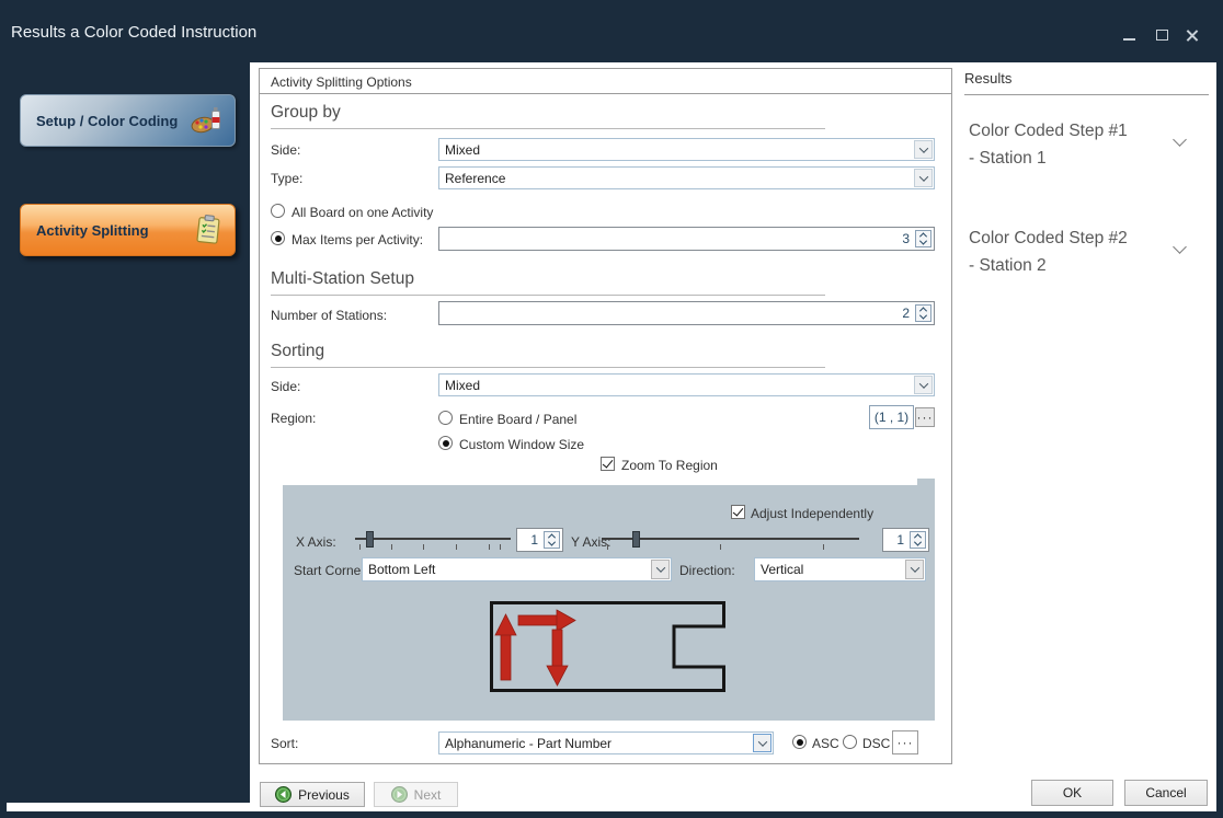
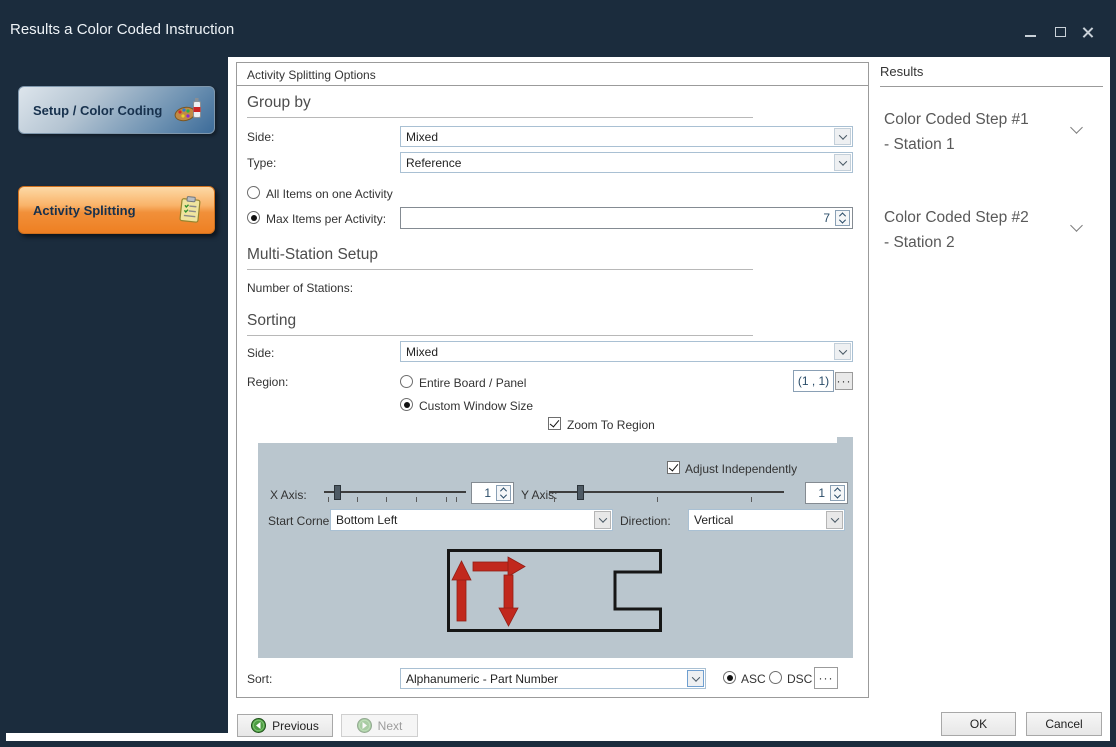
  Results a Color Coded Instruction
  Setup / Color Coding
  Activity Splitting
  Activity Splitting Options
  Group by
  Side:
  Mixed
  Type:
  Reference
- All Board on one Activity
+ All Items on one Activity
  Max Items per Activity:
- 3
+ 7
  Multi-Station Setup
  Number of Stations:
- 2
  Sorting
  Side:
  Mixed
  Region:
  Entire Board / Panel
  (1 , 1)
  ···
  Custom Window Size
  Zoom To Region
  Adjust Independently
  X Axis:
  1
  Y Axis:
  1
  Start Corne
  Bottom Left
  Direction:
  Vertical
  Sort:
  Alphanumeric - Part Number
  ASC
  DSC
  ···
  Previous
  Next
  Results
  Color Coded Step #1
  - Station 1
  Color Coded Step #2
  - Station 2
  OK
  Cancel
